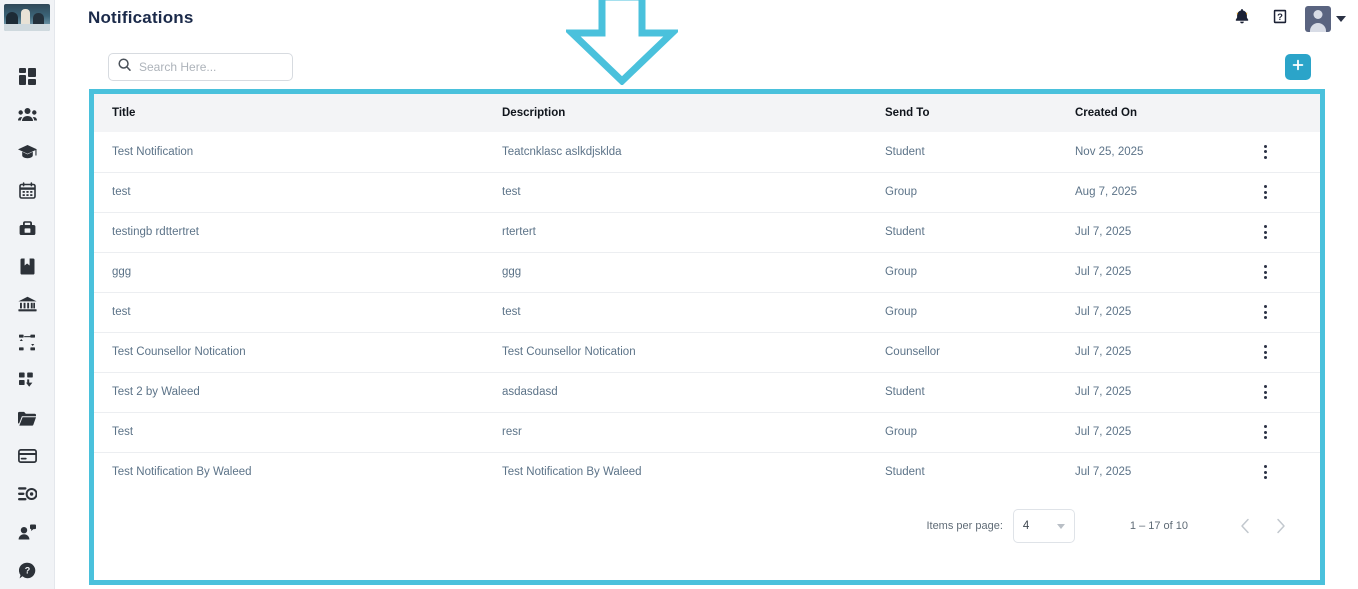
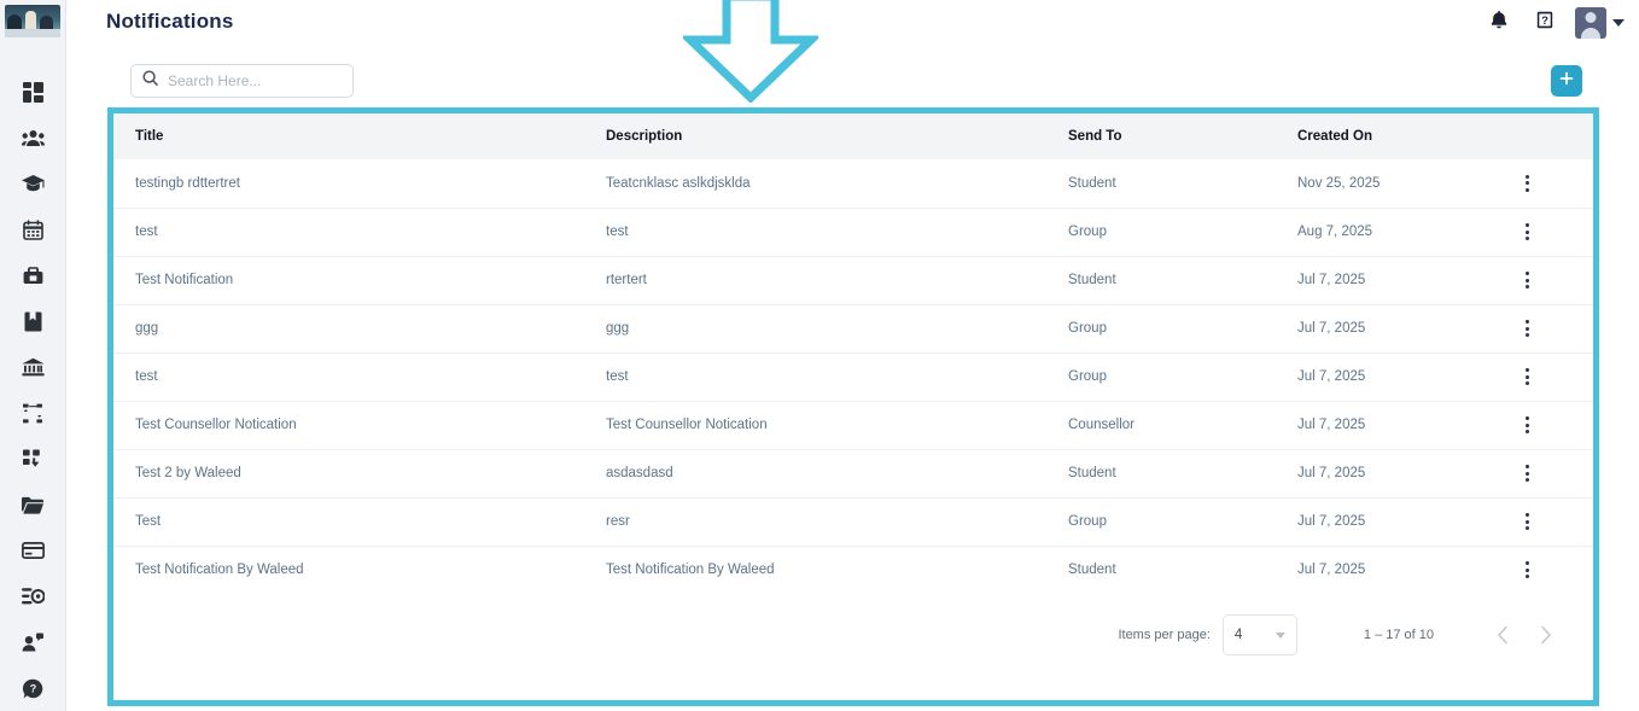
  ?
  Notifications
  ?
  Search Here...
  Title	Description	Send To	Created On
- Test Notification	Teatcnklasc aslkdjsklda	Student	Nov 25, 2025
+ testingb rdttertret	Teatcnklasc aslkdjsklda	Student	Nov 25, 2025
  test	test	Group	Aug 7, 2025
- testingb rdttertret	rtertert	Student	Jul 7, 2025
+ Test Notification	rtertert	Student	Jul 7, 2025
  ggg	ggg	Group	Jul 7, 2025
  test	test	Group	Jul 7, 2025
  Test Counsellor Notication	Test Counsellor Notication	Counsellor	Jul 7, 2025
  Test 2 by Waleed	asdasdasd	Student	Jul 7, 2025
  Test	resr	Group	Jul 7, 2025
  Test Notification By Waleed	Test Notification By Waleed	Student	Jul 7, 2025
  Items per page:
  4
  1 – 17 of 10
